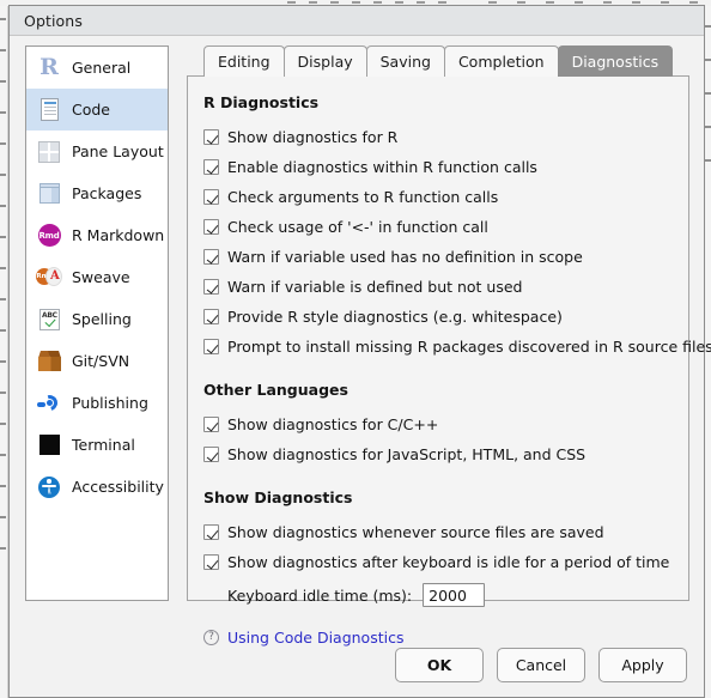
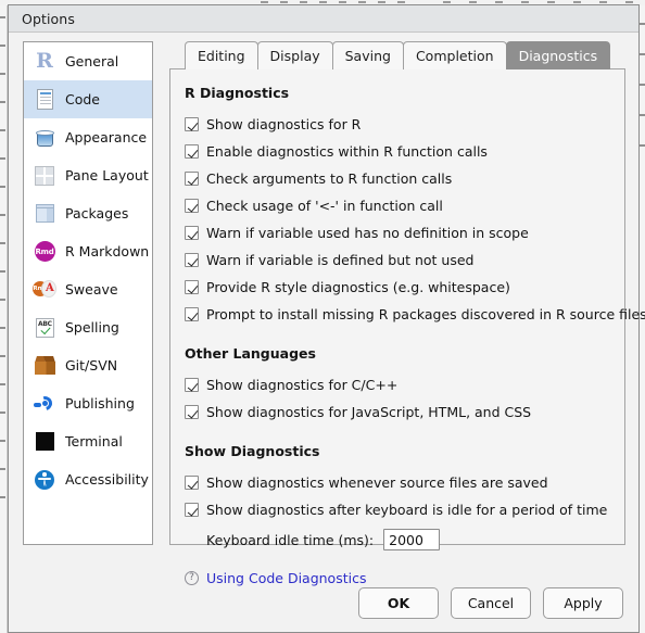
  Options
  R
  General
  Code
+ Appearance
  Pane Layout
  Packages
  Rmd
  R Markdown
  Sweave
  Spelling
  Git/SVN
  Publishing
  Terminal
  Accessibility
  Editing
  Display
  Saving
  Completion
  Diagnostics
  R Diagnostics
  Show diagnostics for R
  Enable diagnostics within R function calls
  Check arguments to R function calls
  Check usage of '<-' in function call
  Warn if variable used has no definition in scope
  Warn if variable is defined but not used
  Provide R style diagnostics (e.g. whitespace)
  Prompt to install missing R packages discovered in R source files
  Other Languages
  Show diagnostics for C/C++
  Show diagnostics for JavaScript, HTML, and CSS
  Show Diagnostics
  Show diagnostics whenever source files are saved
  Show diagnostics after keyboard is idle for a period of time
  Keyboard idle time (ms):
  2000
  ?
  Using Code Diagnostics
  OK
  Cancel
  Apply
